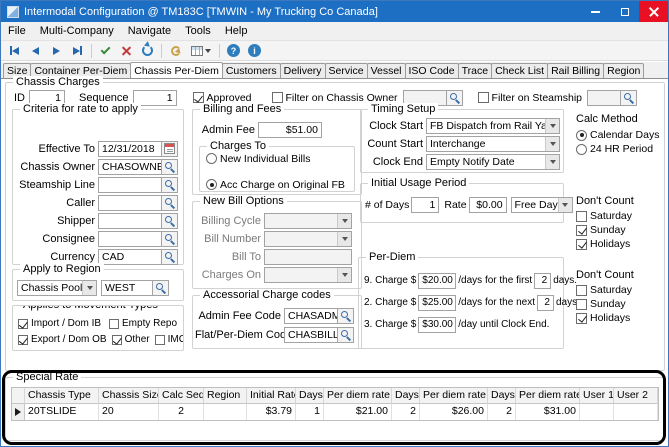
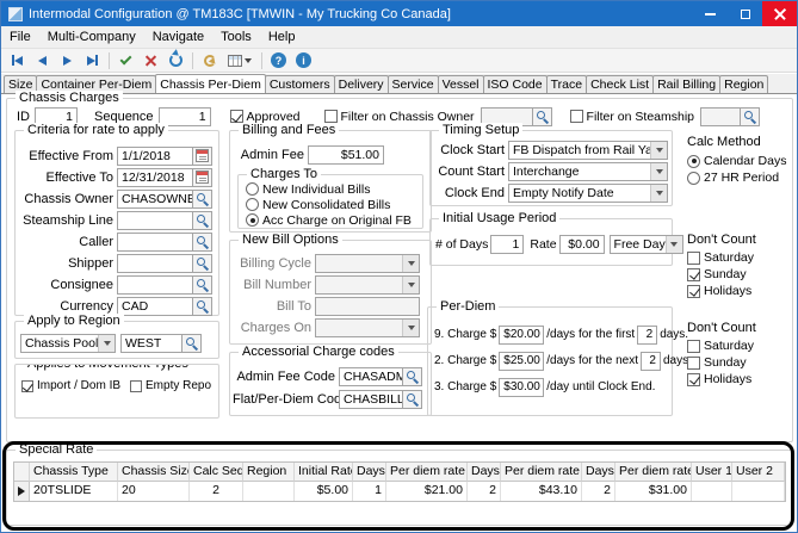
  Intermodal Configuration @ TM183C [TMWIN - My Trucking Co Canada]
  File
  Multi-Company
  Navigate
  Tools
  Help
  ?
  i
  Size
  Container Per-Diem
  Chassis Per-Diem
  Customers
  Delivery
  Service
  Vessel
  ISO Code
  Trace
  Check List
  Rail Billing
  Region
  Chassis Charges
  ID
  1
  Sequence
  1
  Approved
  Filter on Chassis Owner
  Filter on Steamship
  Criteria for rate to apply
+ Effective From
+ 1/1/2018
  Effective To
  12/31/2018
  Chassis Owner
  CHASOWNE
  Steamship Line
  Caller
  Shipper
  Consignee
  Currency
  CAD
  Apply to Region
  Chassis Poo
  WEST
  Import / Dom IB
  Empty Repo
- Export / Dom OB
- Other
- IMC
  Billing and Fees
  Admin Fee
  $51.00
  Charges To
  New Individual Bills
+ New Consolidated Bills
  Acc Charge on Original FB
  New Bill Options
  Billing Cycle
  Bill Number
  Bill To
  Charges On
  Accessorial Charge codes
  Admin Fee Code
  CHASADM
  Flat/Per-Diem Co
  CHASBILL
  Timing Setup
  Clock Start
  FB Dispatch from Rail Ya
  Count Start
  Interchange
  Clock End
  Empty Notify Date
  Calc Method
  Calendar Days
- 24 HR Period
+ 27 HR Period
  Initial Usage Period
  # of Days
  1
  Rate
  $0.00
  Free Day
  Don't Count
  Saturday
  Sunday
  Holidays
  Per-Diem
  9. Charge $
  $20.00
  /days for the first
  2
  days.
  2. Charge $
  $25.00
  /days for the next
  2
  days
  3. Charge $
  $30.00
  /day until Clock End.
  Don't Count
  Saturday
  Sunday
  Holidays
  Special Rate
  Chassis Type
  Chassis Siz
  Calc Seq
  Region
  Initial Rat
  Days
  Per diem rate
  Days
  Per diem rate
  Days
  Per diem rat
  User 1
  User 2
  20TSLIDE
  20
  2
- $3.79
+ $5.00
  1
  $21.00
  2
- $26.00
+ $43.10
  2
  $31.00
